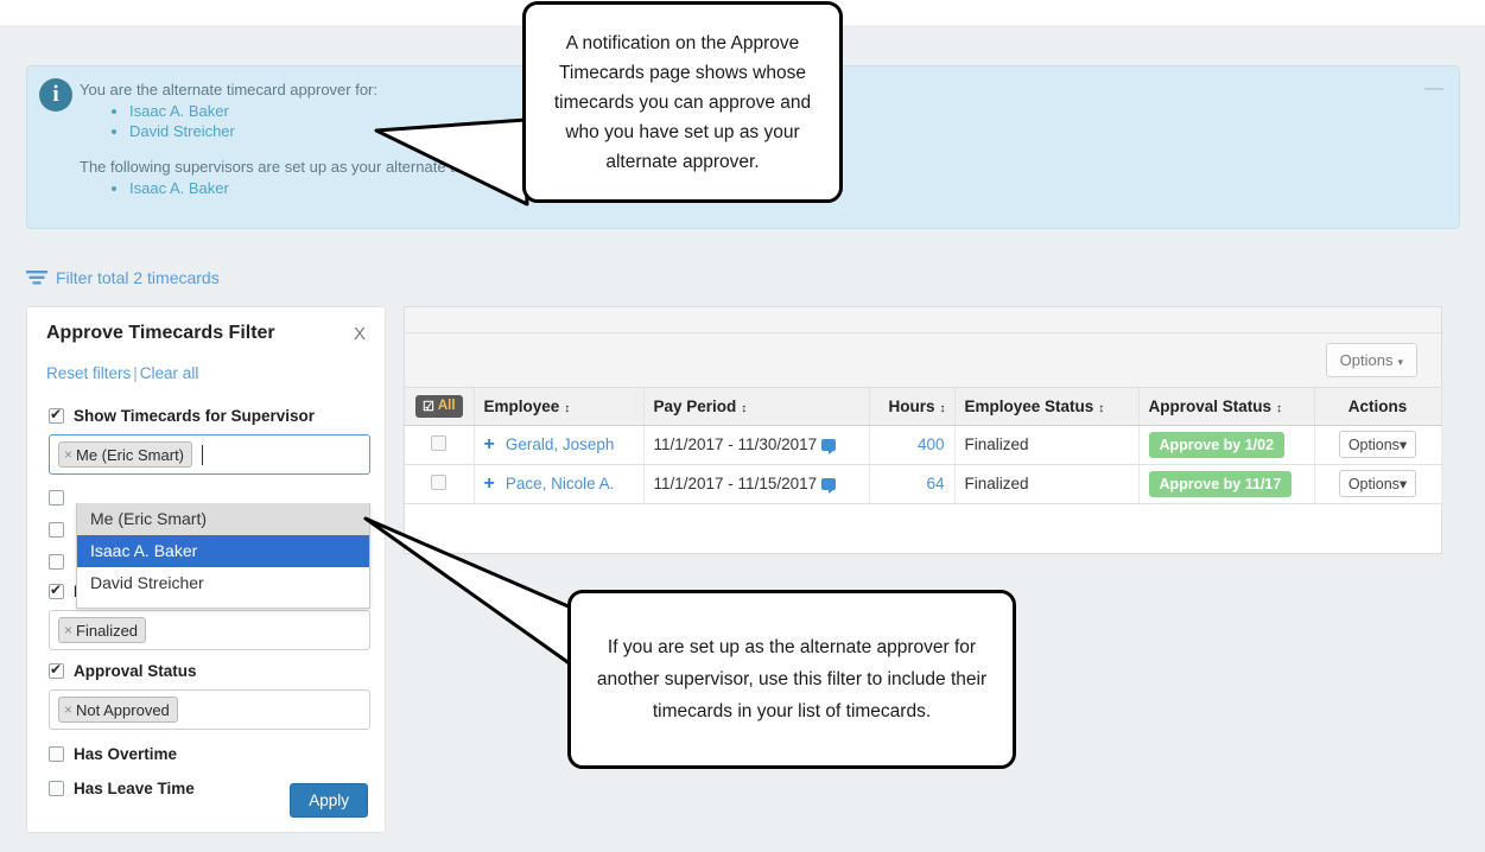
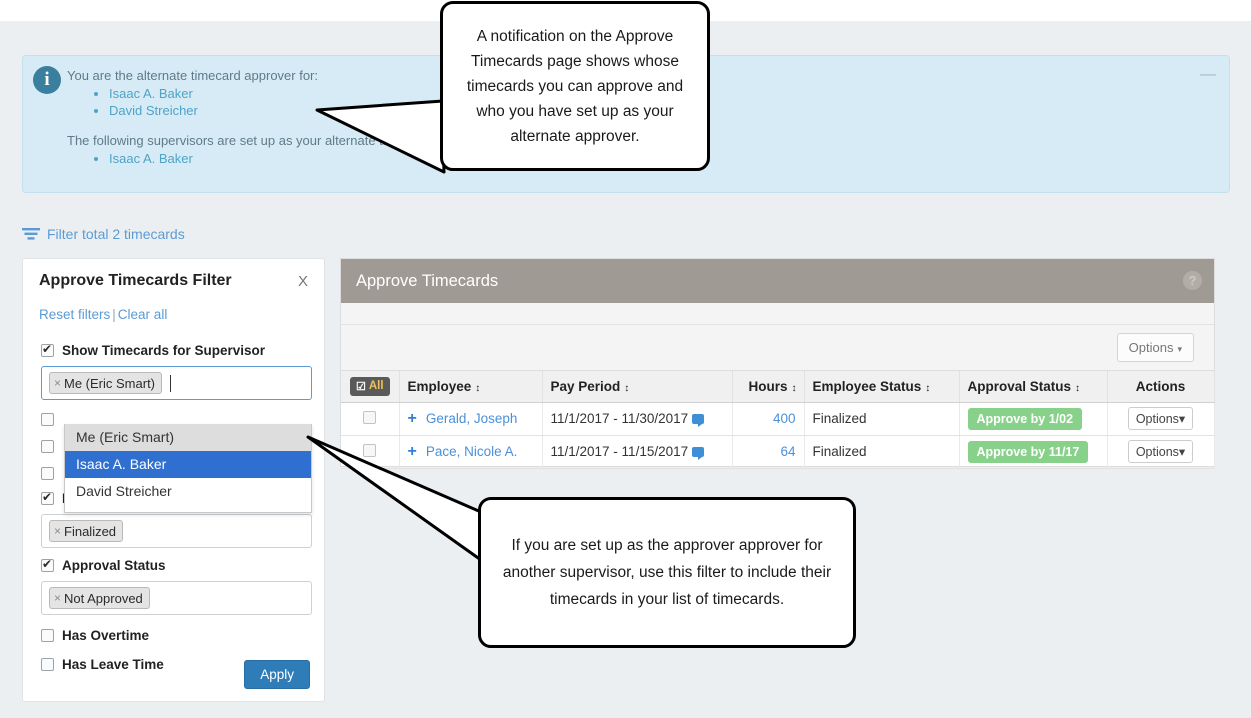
  i
  You are the alternate timecard approver for:
  Isaac A. Baker
  David Streicher
  The following supervisors are set up as your alternate
  Isaac A. Baker
  —
  Filter total 2 timecards
  Approve Timecards Filter
  X
  Reset filters | Clear all
  Show Timecards for Supervisor
  ×
  Me (Eric Smart)
  ×
  Finalized
  Approval Status
  ×
  Not Approved
  Has Overtime
  Has Leave Time
  Me (Eric Smart)
  Isaac A. Baker
  David Streicher
  Apply
+ Approve Timecards
+ ?
  Options ▾
  ☑ All	Employee ↕	Pay Period ↕	Hours ↕	Employee Status ↕	Approval Status ↕	Actions
  	+ Gerald, Joseph	11/1/2017 - 11/30/2017	400	Finalized	Approve by 1/02	Options▾
  	+ Pace, Nicole A.	11/1/2017 - 11/15/2017	64	Finalized	Approve by 11/17	Options▾
  A notification on the Approve Timecards page shows whose timecards you can approve and who you have set up as your alternate approver.
- If you are set up as the alternate approver for another supervisor, use this filter to include their timecards in your list of timecards.
+ If you are set up as the approver approver for another supervisor, use this filter to include their timecards in your list of timecards.
